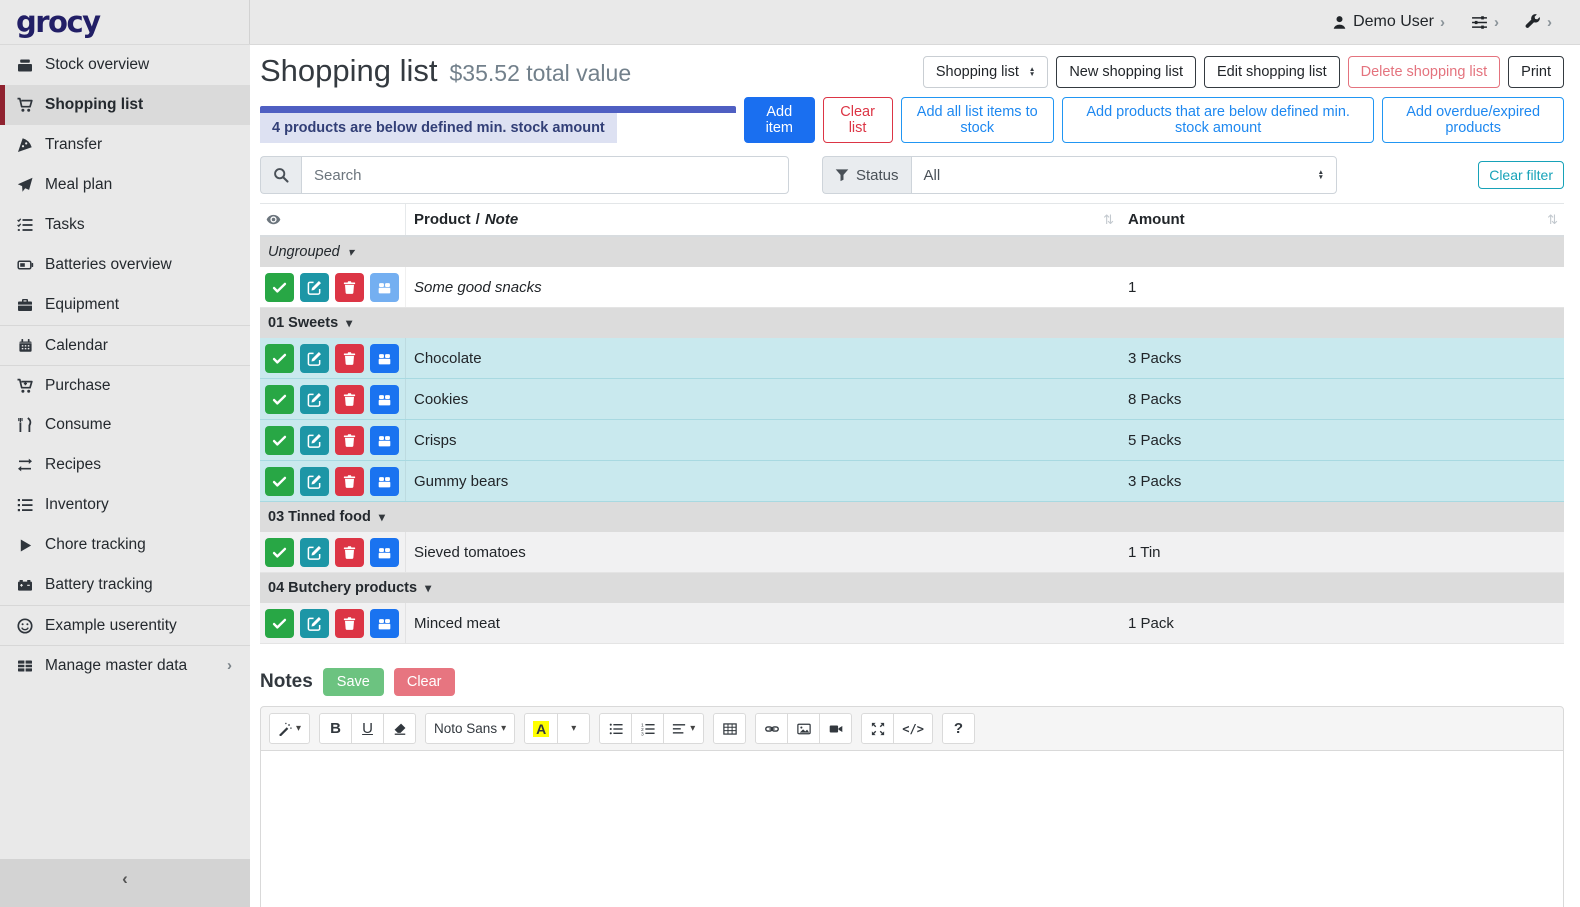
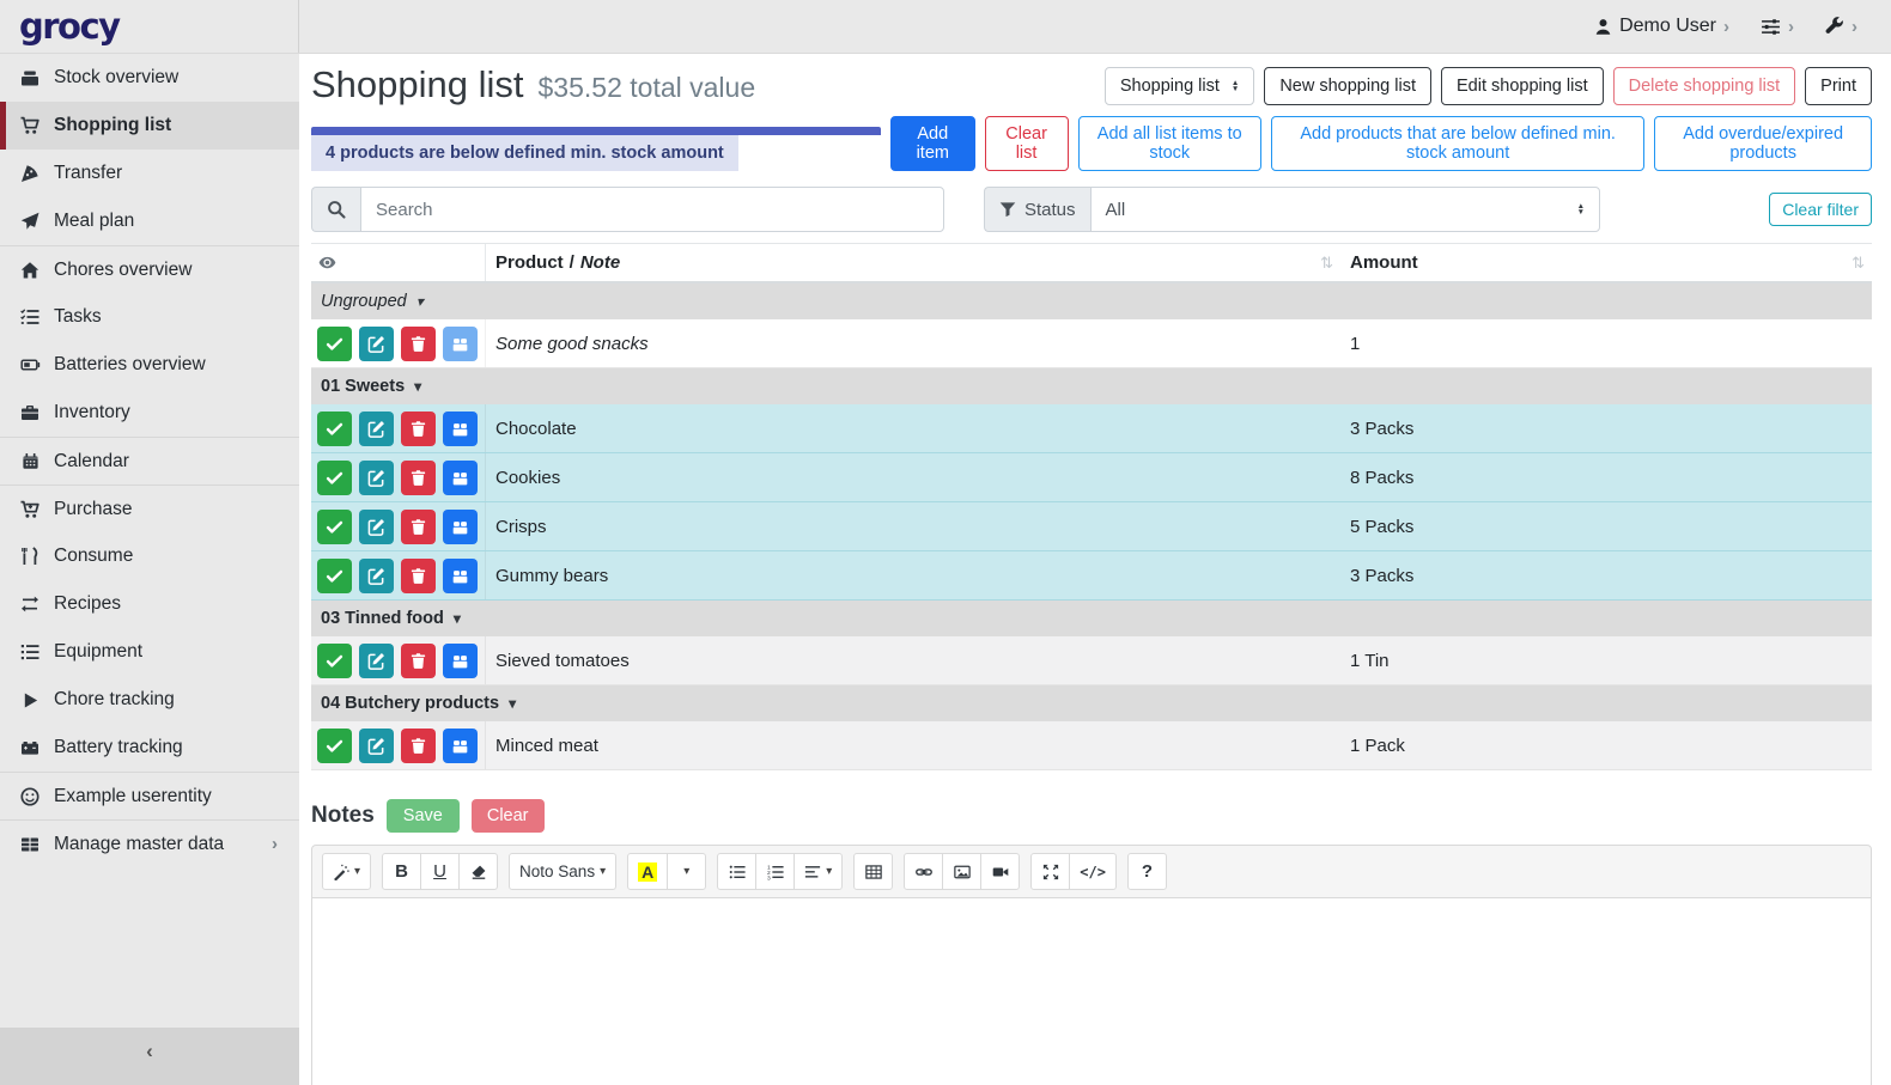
  grocy
  Demo User
  ›
  ›
  ›
  Stock overview
  Shopping list
  Transfer
  Meal plan
+ Chores overview
  Tasks
  Batteries overview
- Equipment
+ Inventory
  Calendar
  Purchase
  Consume
  Recipes
- Inventory
+ Equipment
  Chore tracking
  Battery tracking
  Example userentity
  Manage master data
  ›
  ‹
  Shopping list
  $35.52 total value
  Shopping list
  New shopping list
  Edit shopping list
  Delete shopping list
  Print
  4 products are below defined min. stock amount
  Add item
  Clear list
  Add all list items to stock
  Add products that are below defined min. stock amount
  Add overdue/expired products
  Search
  Status
  All
  Clear filter
  Product
  /
  Note
  ⇅
  Amount
  ⇅
  Ungrouped
  ▾
  Some good snacks
  1
  01 Sweets
  ▾
  Chocolate
  3 Packs
  Cookies
  8 Packs
  Crisps
  5 Packs
  Gummy bears
  3 Packs
  03 Tinned food
  ▾
  Sieved tomatoes
  1 Tin
  04 Butchery products
  ▾
  Minced meat
  1 Pack
  Notes
  Save
  Clear
  ▾
  B
  U
  Noto Sans
  ▾
  A
  ▾
  ▾
  </>
  ?
